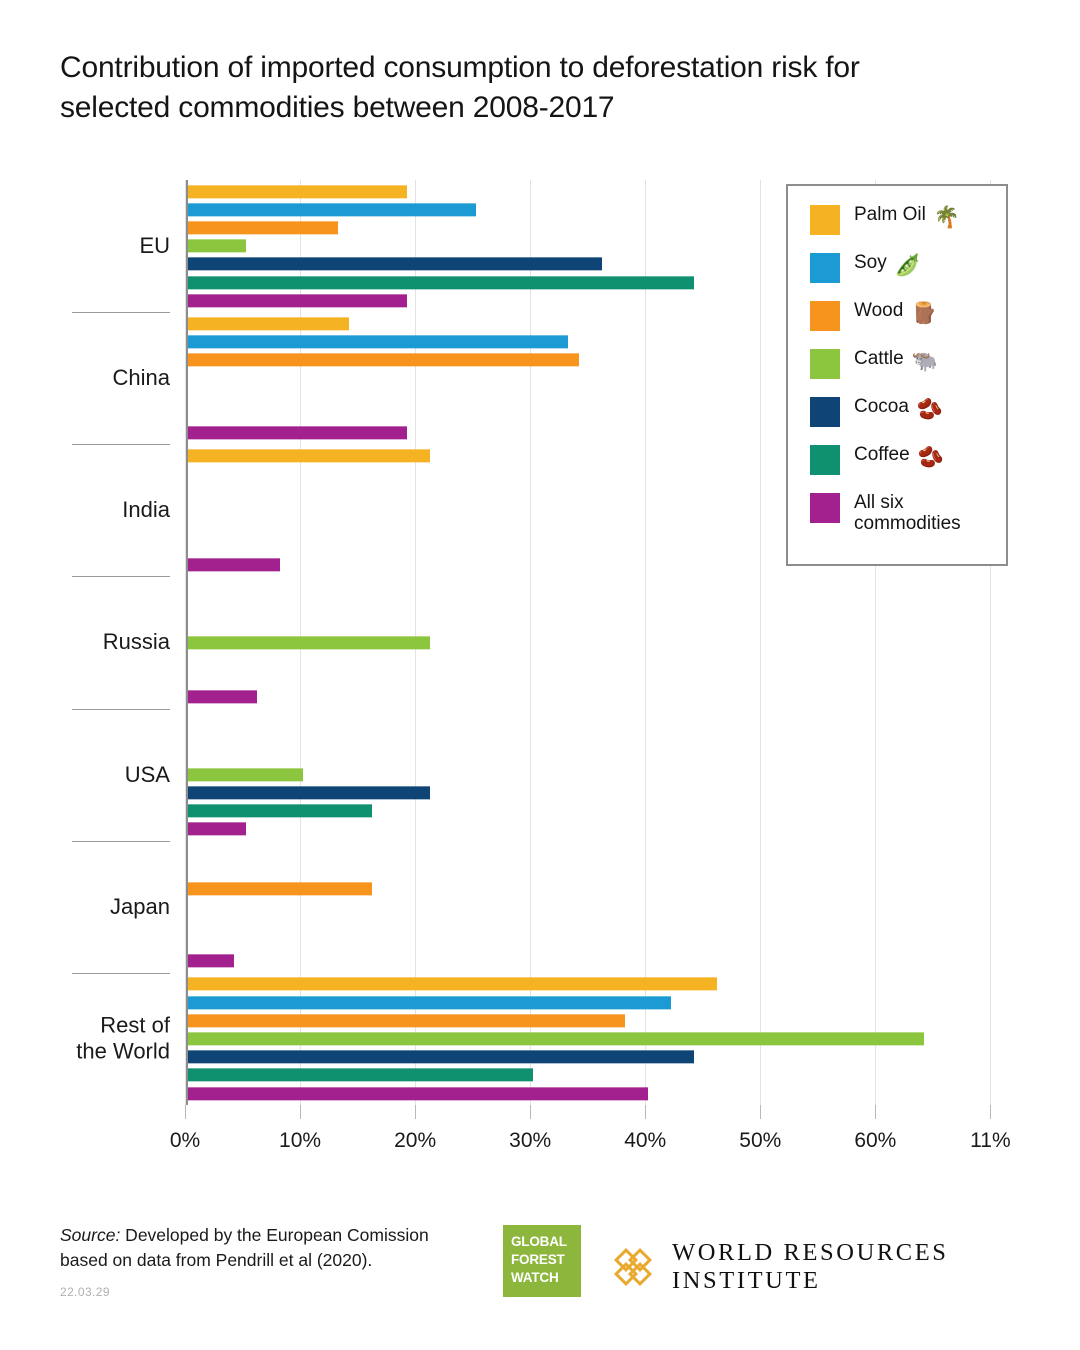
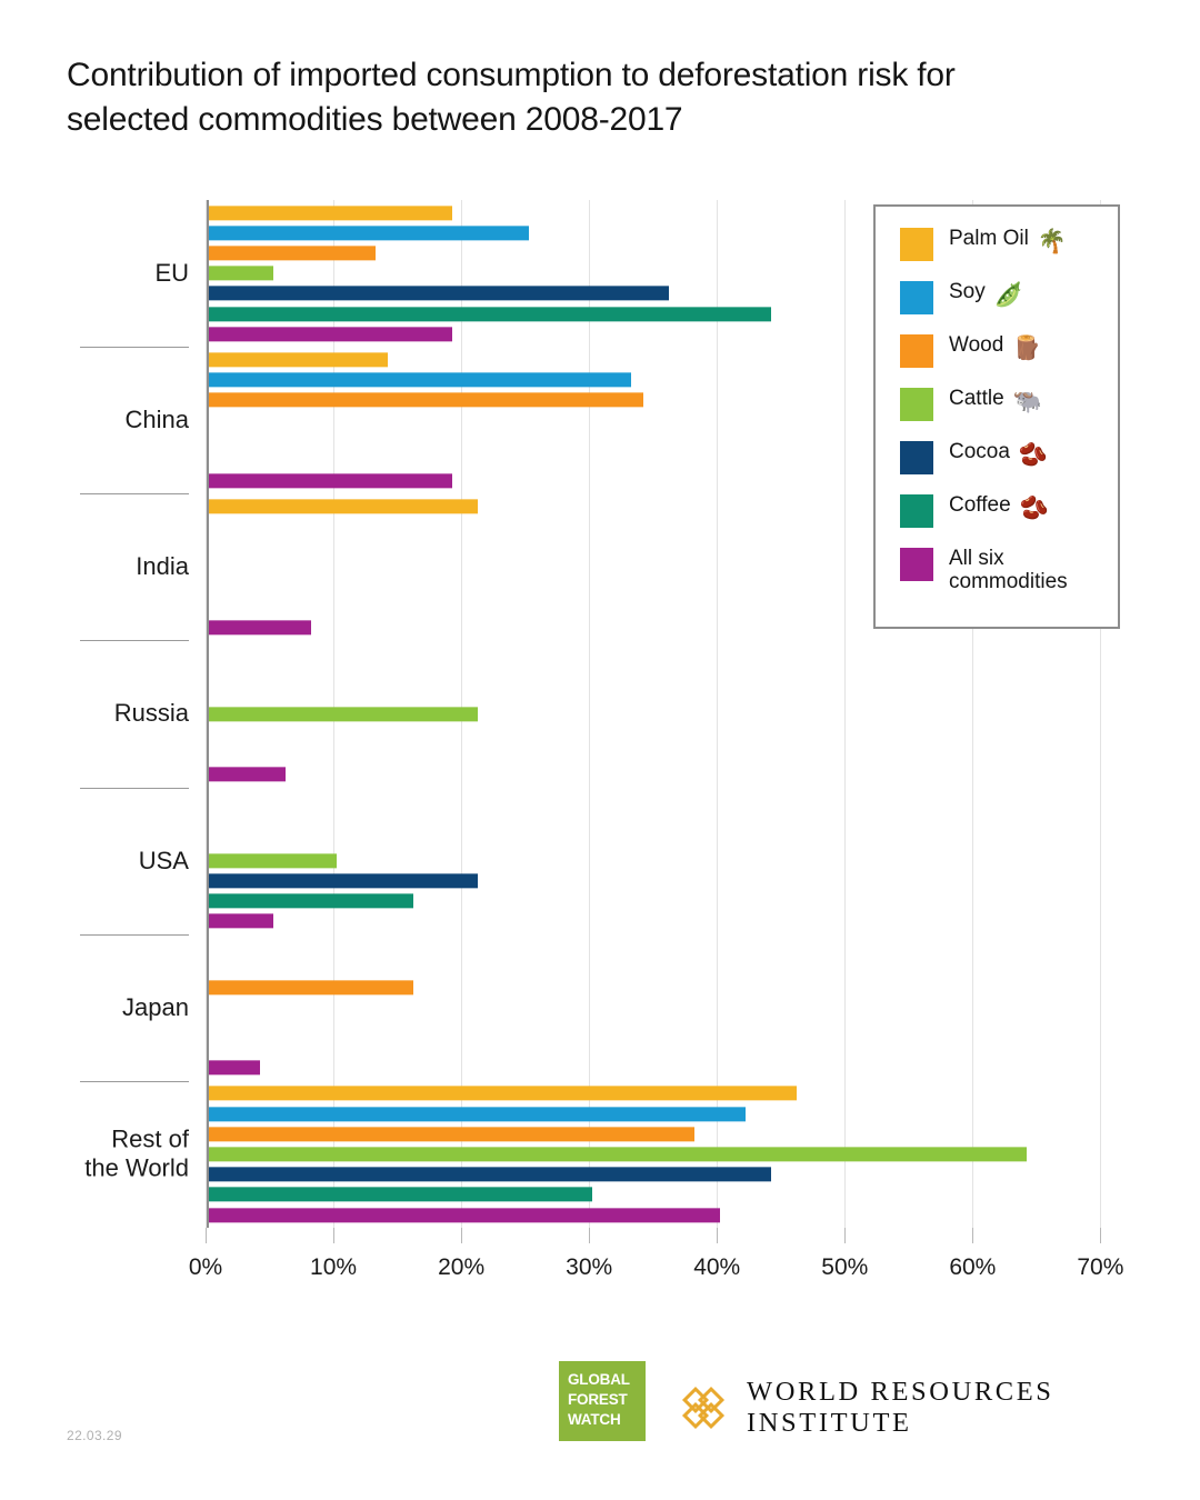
  Contribution of imported consumption to deforestation risk for selected commodities between 2008-2017
  EU
  China
  India
  Russia
  USA
  Japan
  Rest of
  the World
  0%
  10%
  20%
  30%
  40%
  50%
  60%
- 11%
+ 70%
  Palm Oil
  🌴
  Soy
  🫛
  Wood
  🪵
  Cattle
  🐃
  Cocoa
  🫘
  Coffee
  🫘
  All six commodities
- Source: Developed by the European Comission based on data from Pendrill et al (2020).
  22.03.29
  GLOBAL
  FOREST
  WATCH
  WORLD RESOURCES INSTITUTE
